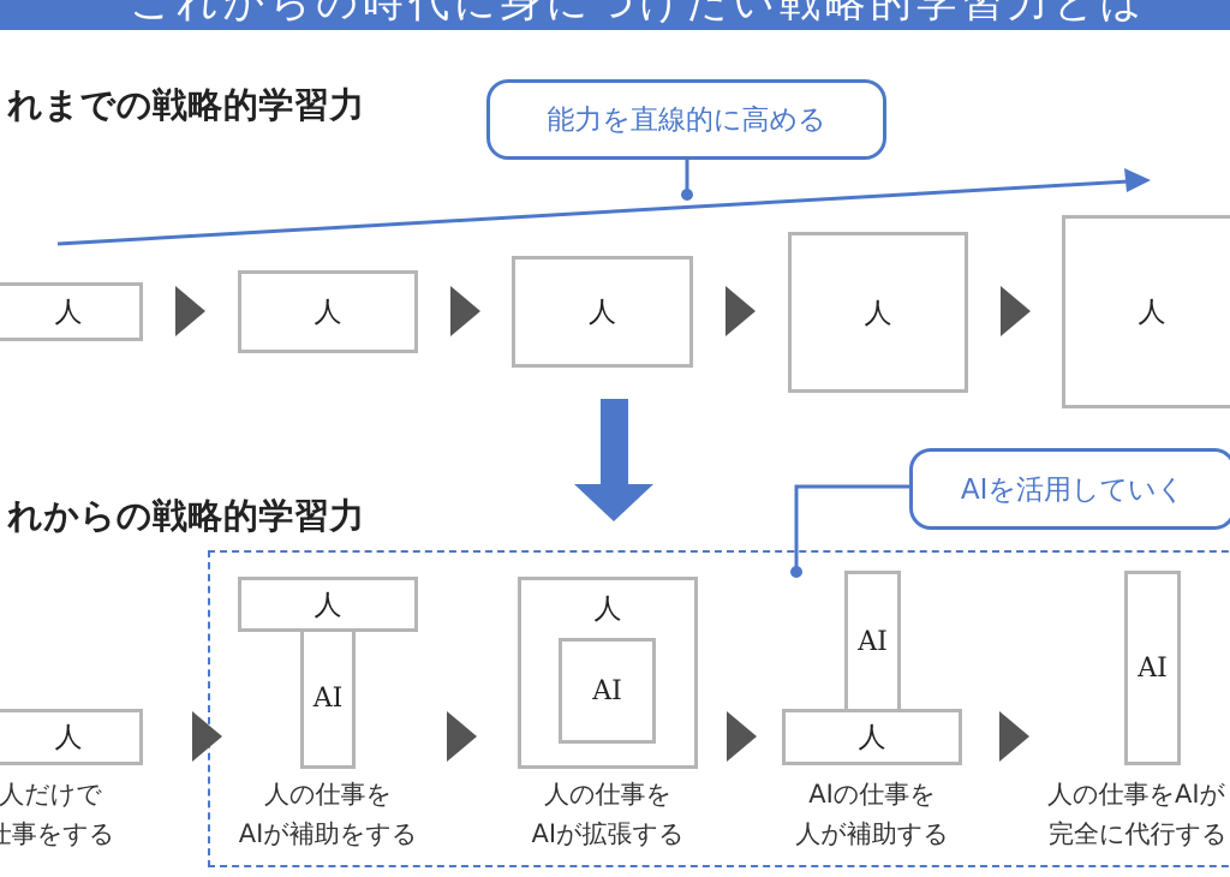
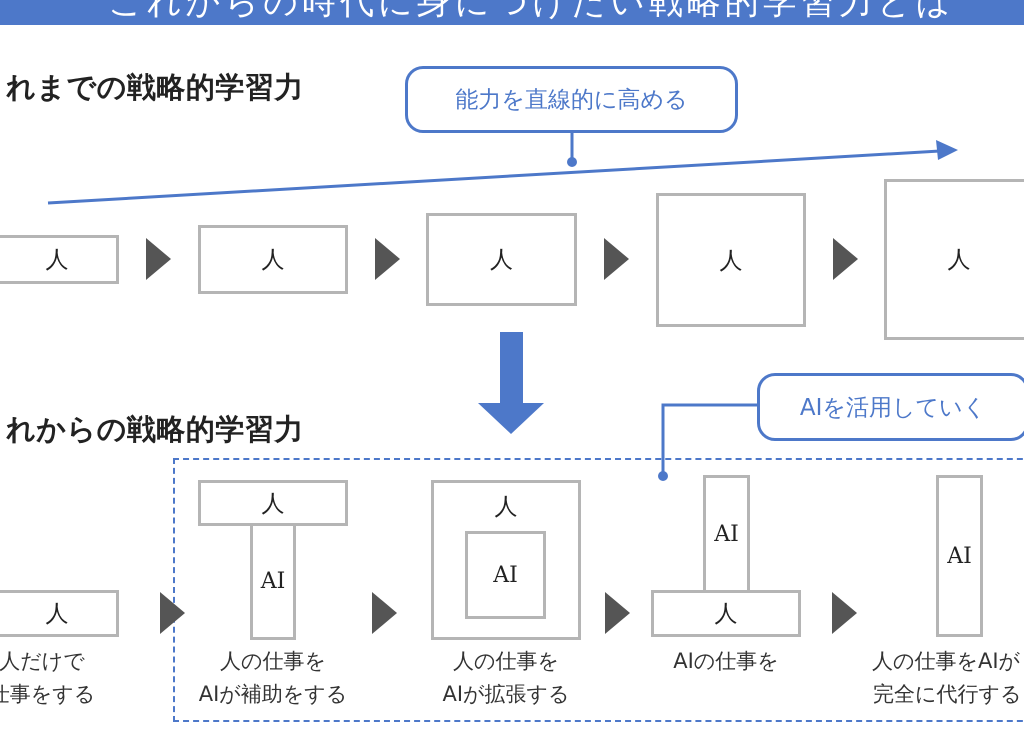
  これからの時代に身につけたい戦略的学習力とは
  れまでの戦略的学習力
  能力を直線的に高める
  人
  人
  人
  人
  人
  れからの戦略的学習力
  AIを活用していく
  人
  人だけで
  事をする
  人
  AI
  人の仕事を
  AIが補助をする
  人
  AI
  人の仕事を
  AIが拡張する
  AI
  人
  AIの仕事を
- 人が補助する
  AI
  人の仕事をAIが
  完全に代行する
